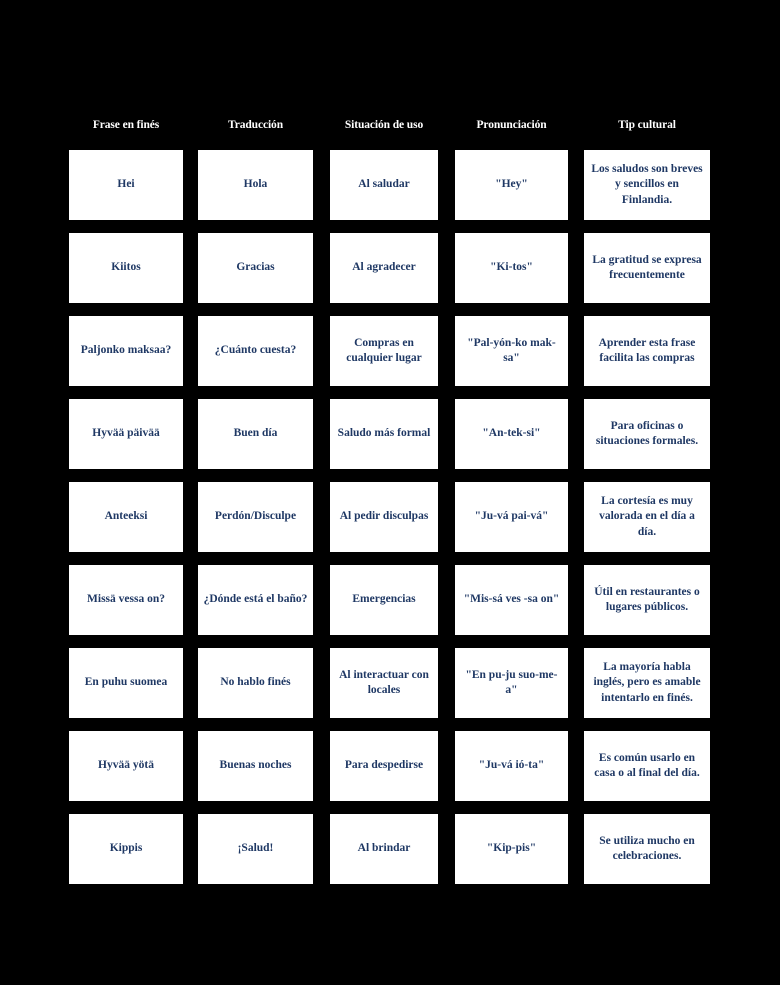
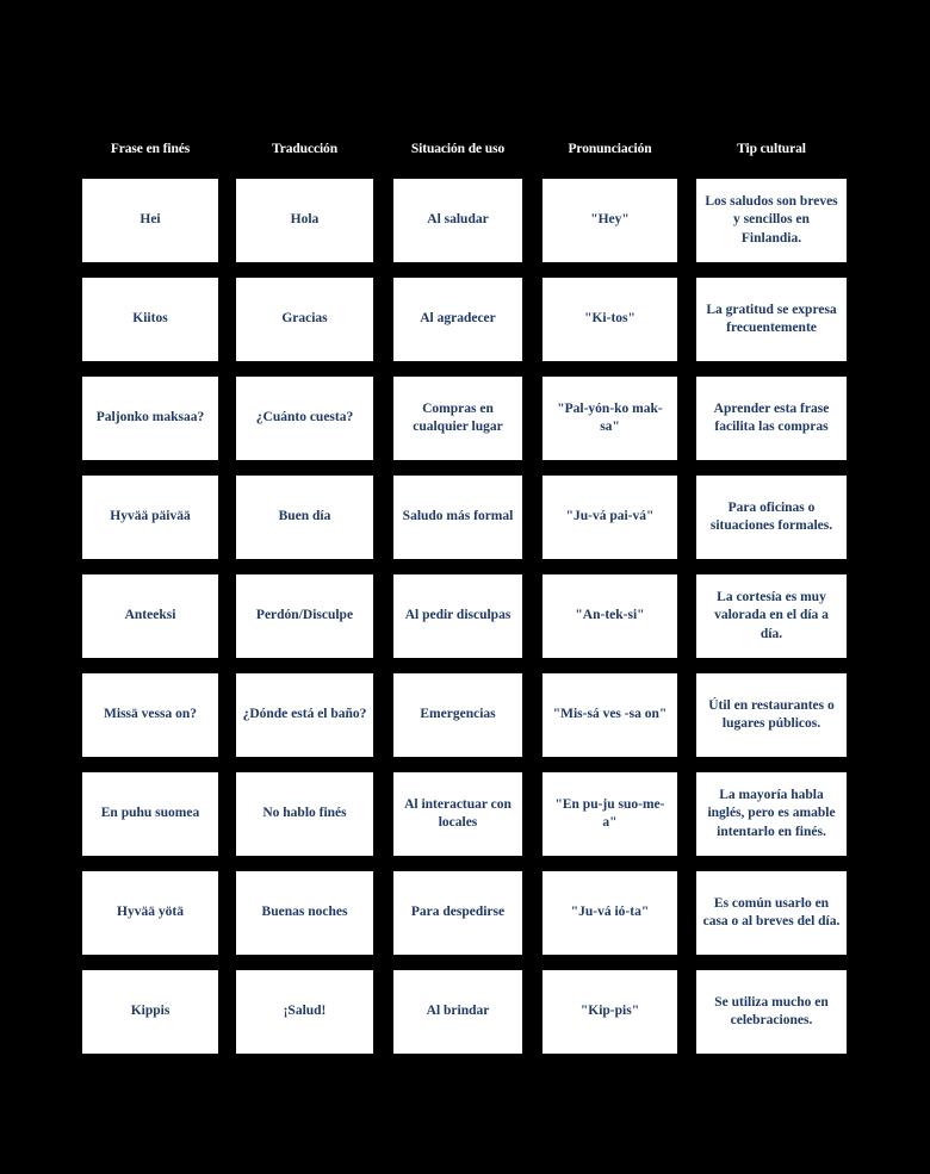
  Frase en finés
  Traducción
  Situación de uso
  Pronunciación
  Tip cultural
  Hei
  Hola
  Al saludar
  "Hey"
  Los saludos son breves y sencillos en Finlandia.
  Kiitos
  Gracias
  Al agradecer
  "Ki-tos"
  La gratitud se expresa frecuentemente
  Paljonko maksaa?
  ¿Cuánto cuesta?
  Compras en cualquier lugar
  "Pal-yón-ko mak-sa"
  Aprender esta frase facilita las compras
  Hyvää päivää
  Buen día
  Saludo más formal
- "An-tek-si"
+ "Ju-vá pai-vá"
  Para oficinas o situaciones formales.
  Anteeksi
  Perdón/Disculpe
  Al pedir disculpas
- "Ju-vá pai-vá"
+ "An-tek-si"
  La cortesía es muy valorada en el día a día.
  Missä vessa on?
  ¿Dónde está el baño?
  Emergencias
  "Mis-sá ves -sa on"
  Útil en restaurantes o lugares públicos.
  En puhu suomea
  No hablo finés
  Al interactuar con locales
  "En pu-ju suo-me-a"
  La mayoría habla inglés, pero es amable intentarlo en finés.
  Hyvää yötä
  Buenas noches
  Para despedirse
  "Ju-vá ió-ta"
- Es común usarlo en casa o al final del día.
+ Es común usarlo en casa o al breves del día.
  Kippis
  ¡Salud!
  Al brindar
  "Kip-pis"
  Se utiliza mucho en celebraciones.
